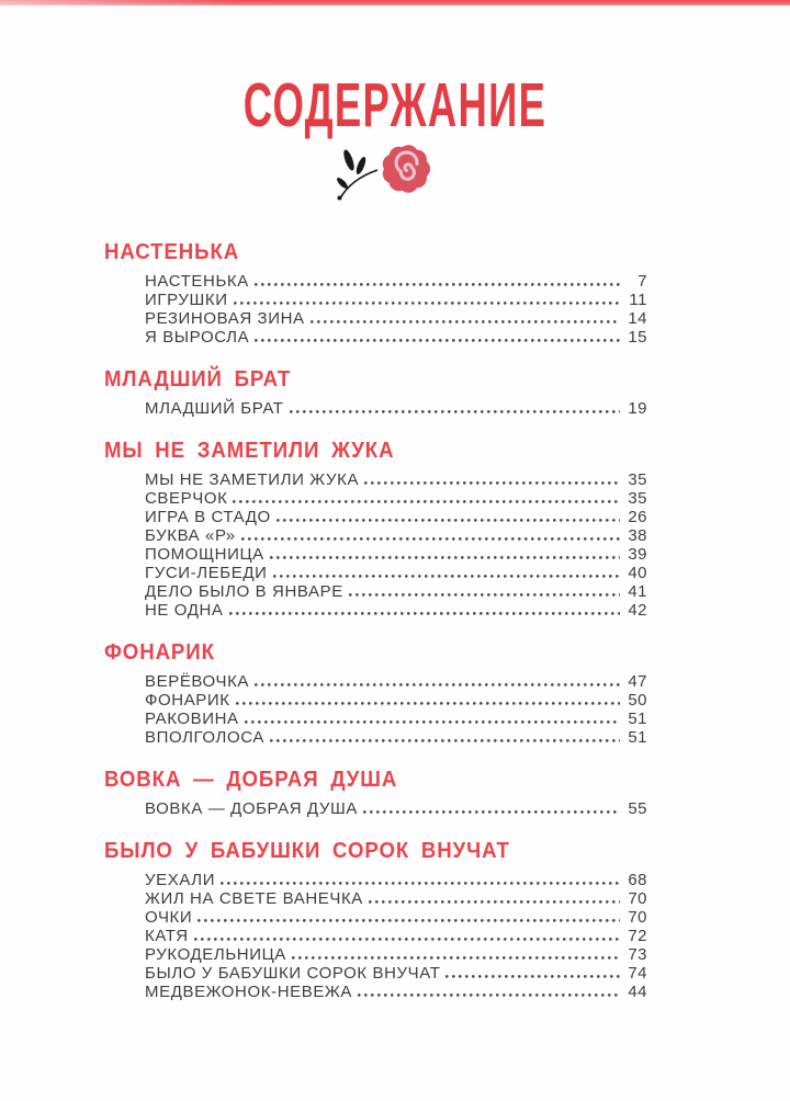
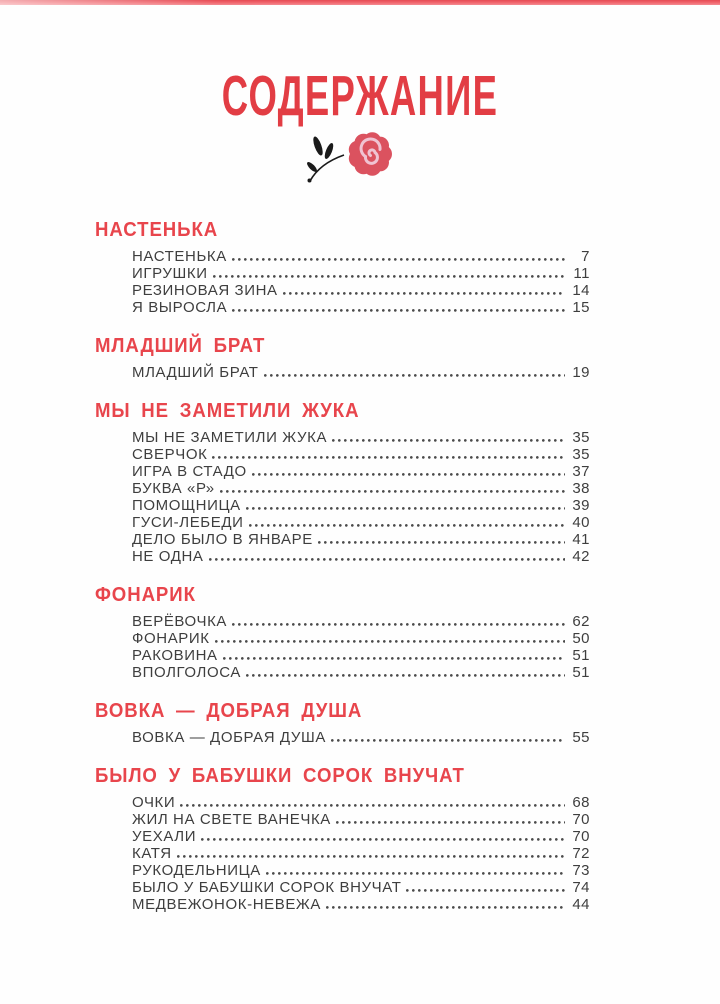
  СОДЕРЖАНИЕ
  НАСТЕНЬКА
  НАСТЕНЬКА
  7
  ИГРУШКИ
  11
  РЕЗИНОВАЯ ЗИНА
  14
  Я ВЫРОСЛА
  15
  МЛАДШИЙ БРАТ
  МЛАДШИЙ БРАТ
  19
  МЫ НЕ ЗАМЕТИЛИ ЖУКА
  МЫ НЕ ЗАМЕТИЛИ ЖУКА
  35
  СВЕРЧОК
  35
  ИГРА В СТАДО
- 26
+ 37
  БУКВА «Р»
  38
  ПОМОЩНИЦА
  39
  ГУСИ-ЛЕБЕДИ
  40
  ДЕЛО БЫЛО В ЯНВАРЕ
  41
  НЕ ОДНА
  42
  ФОНАРИК
  ВЕРЁВОЧКА
- 47
+ 62
  ФОНАРИК
  50
  РАКОВИНА
  51
  ВПОЛГОЛОСА
  51
  ВОВКА — ДОБРАЯ ДУША
  ВОВКА — ДОБРАЯ ДУША
  55
  БЫЛО У БАБУШКИ СОРОК ВНУЧАТ
- УЕХАЛИ
+ ОЧКИ
  68
  ЖИЛ НА СВЕТЕ ВАНЕЧКА
  70
- ОЧКИ
+ УЕХАЛИ
  70
  КАТЯ
  72
  РУКОДЕЛЬНИЦА
  73
  БЫЛО У БАБУШКИ СОРОК ВНУЧАТ
  74
  МЕДВЕЖОНОК-НЕВЕЖА
  44
